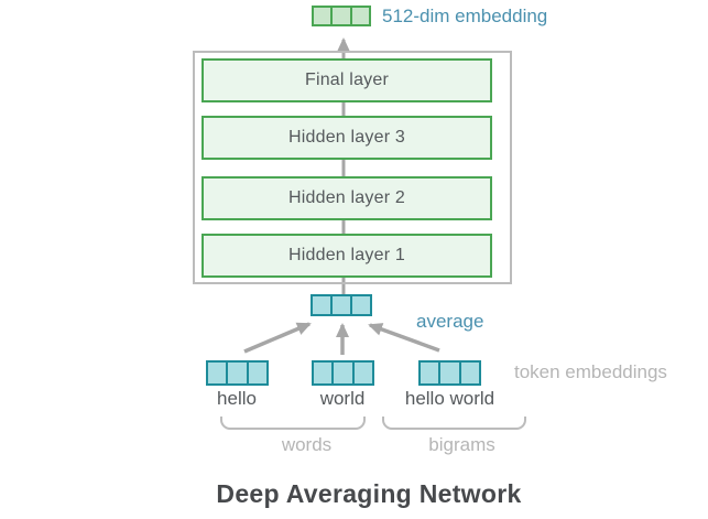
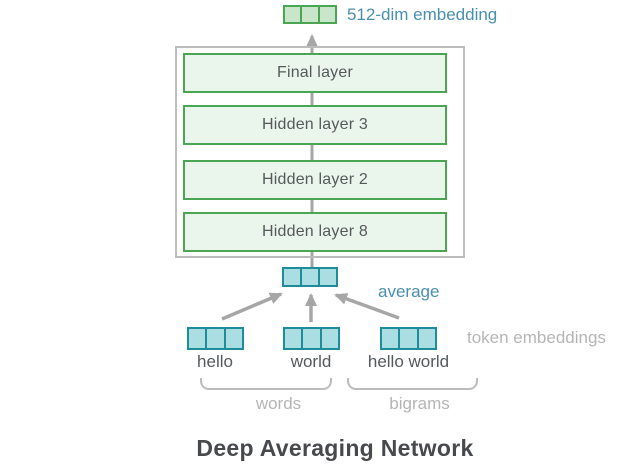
  512-dim embedding
  Final layer
  Hidden layer 3
  Hidden layer 2
- Hidden layer 1
+ Hidden layer 8
  average
  hello
  world
  hello world
  token embeddings
  words
  bigrams
  Deep Averaging Network
